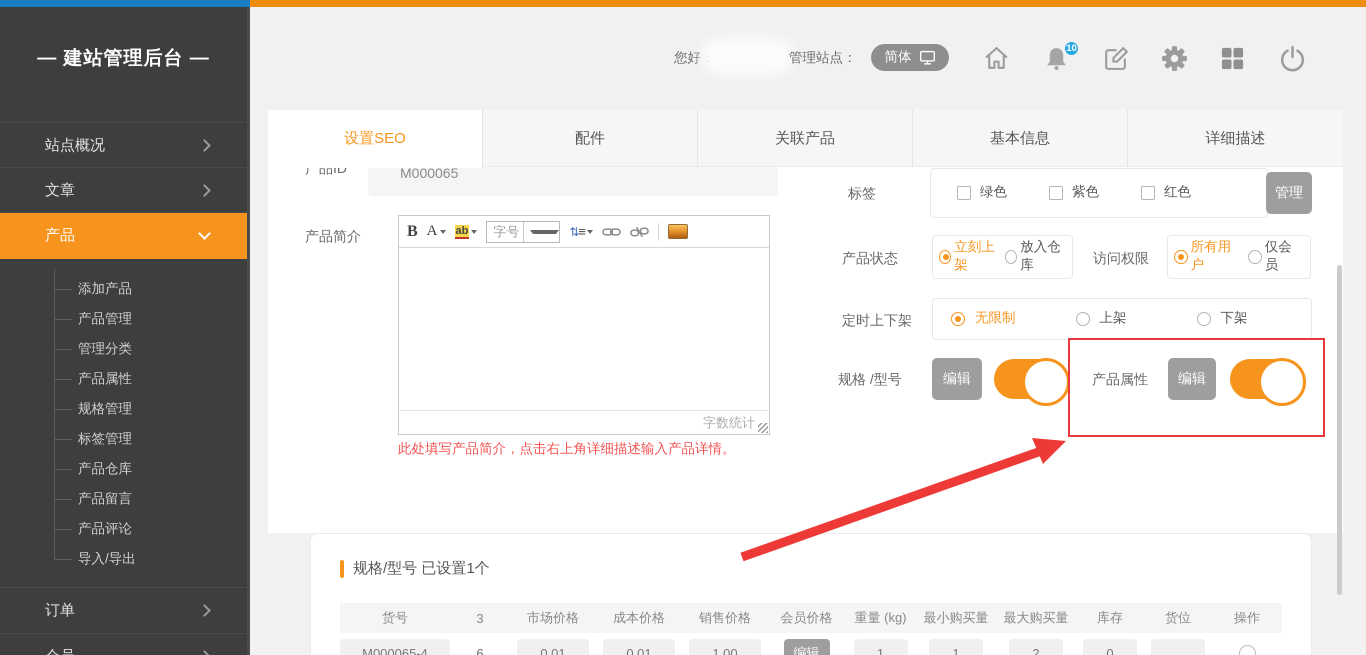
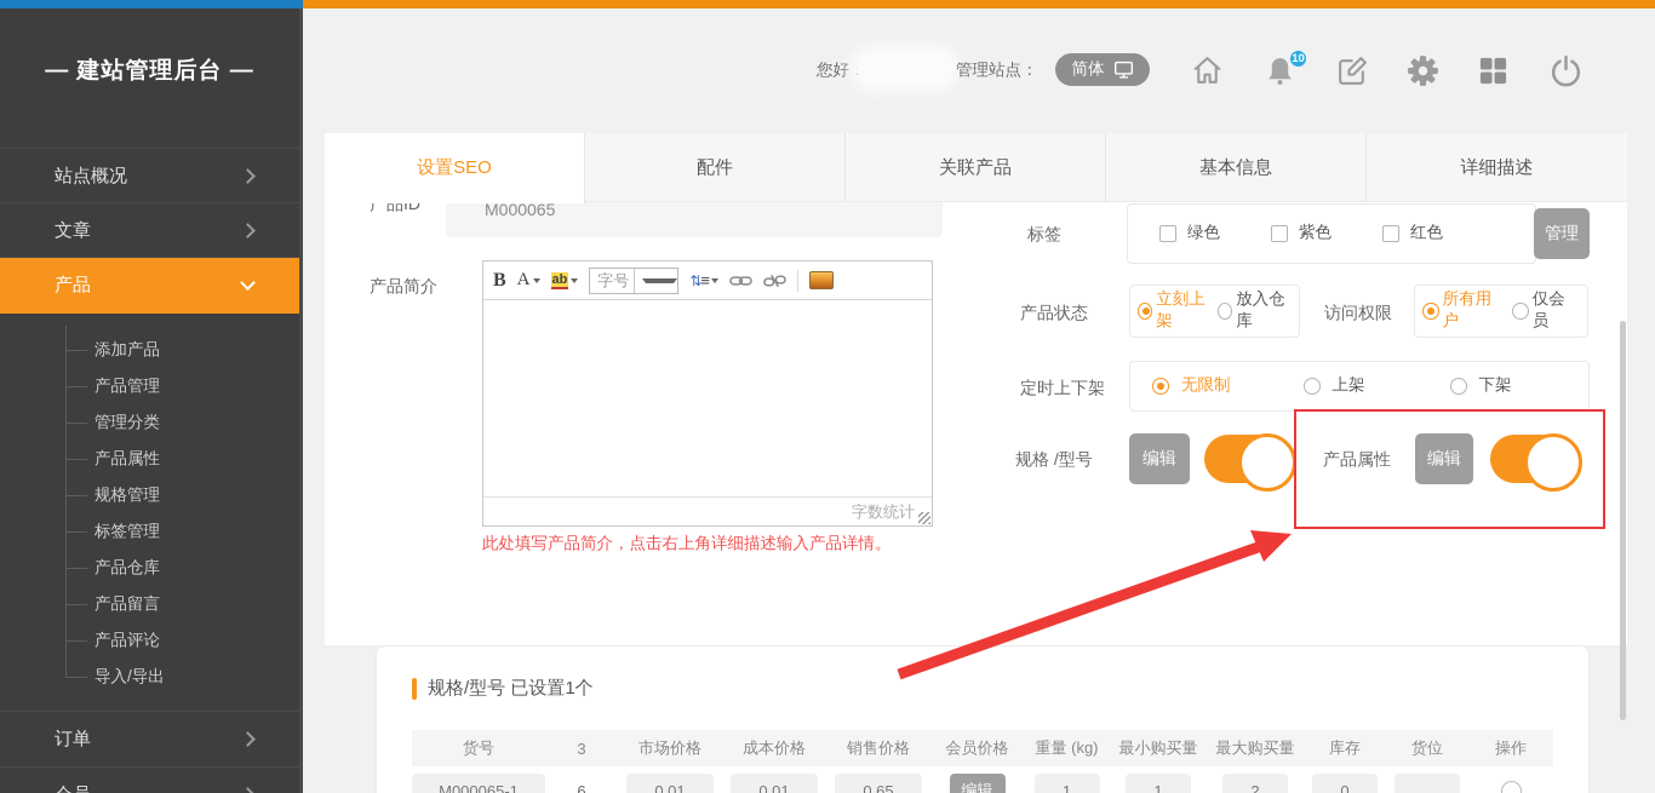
  — 建站管理后台 —
  站点概况
  文章
  产品
  添加产品
  产品管理
  管理分类
  产品属性
  规格管理
  标签管理
  产品仓库
  产品留言
  产品评论
  导入/导出
  订单
  管理站点：
  简体
  10
  产品ID
  M000065
  产品简介
  B
  A
  ab
  字号
  ⇅≡
  字数统计
  此处填写产品简介，点击右上角详细描述输入产品详情。
  标签
  绿色
  紫色
  红色
  管理
  产品状态
  立刻上架
  放入仓库
  访问权限
  所有用户
  仅会员
  定时上下架
  无限制
  上架
  下架
  规格 /型号
  编辑
  产品属性
  编辑
  设置SEO
  配件
  关联产品
  基本信息
  详细描述
  规格/型号 已设置1个
  货号
  3
  市场价格
  成本价格
  销售价格
  会员价格
  重量 (kg)
  最小购买量
  最大购买量
  库存
  货位
  操作
- M000065-4
+ M000065-1
  6
  0.01
  0.01
- 1.00
+ 0.65
  编辑
  1
  1
  2
  0
